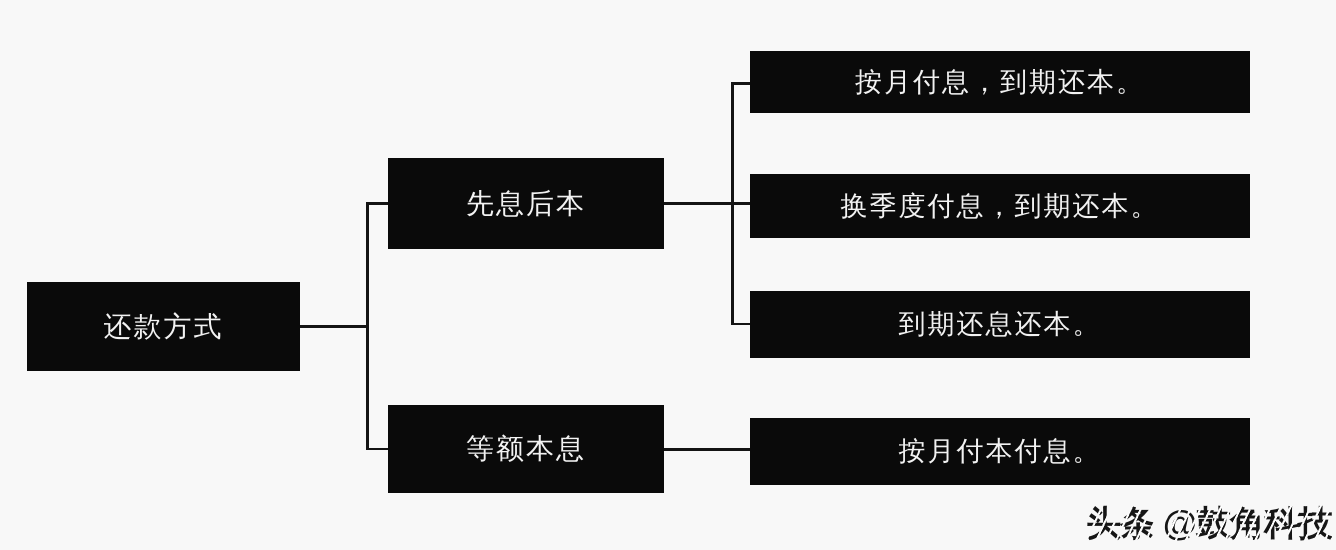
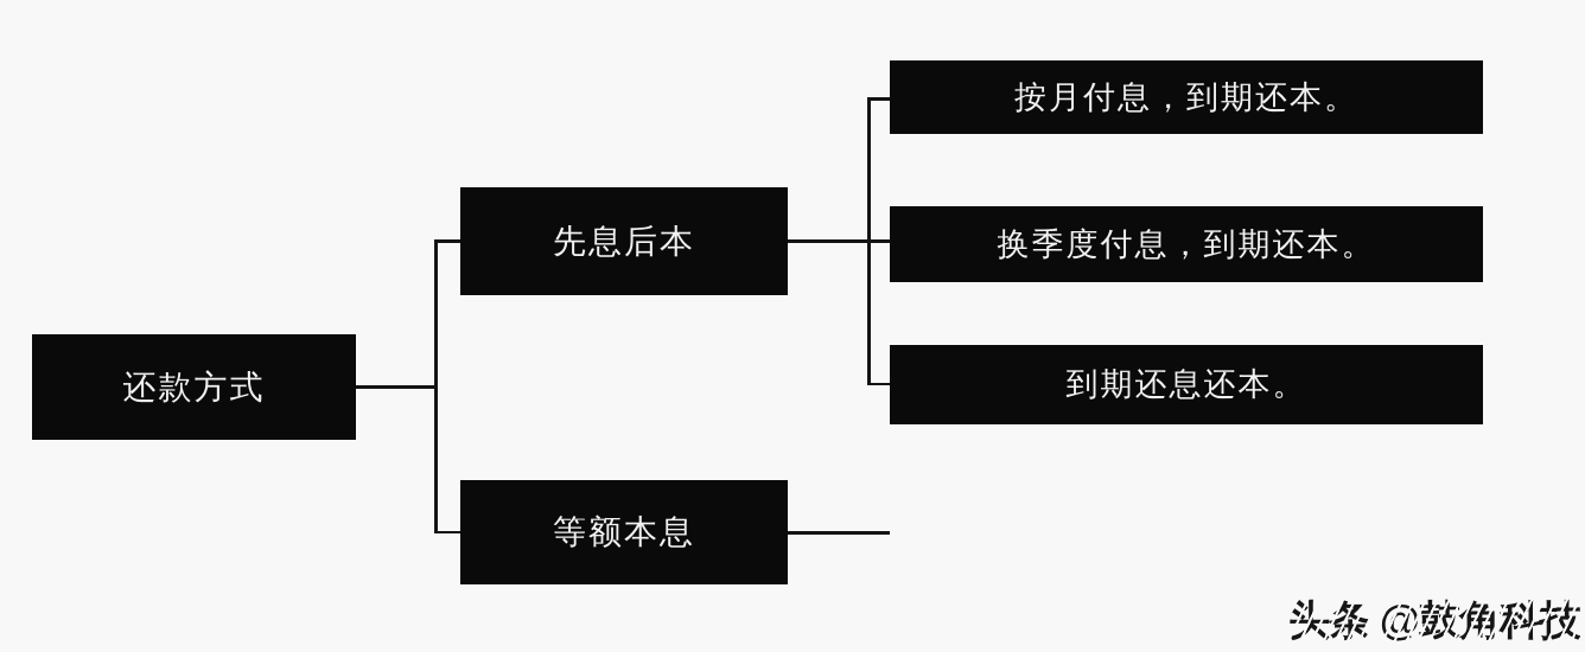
  还款方式
  先息后本
  等额本息
  按月付息，到期还本。
  换季度付息，到期还本。
  到期还息还本。
- 按月付本付息。
  头条 @鼓角科技
